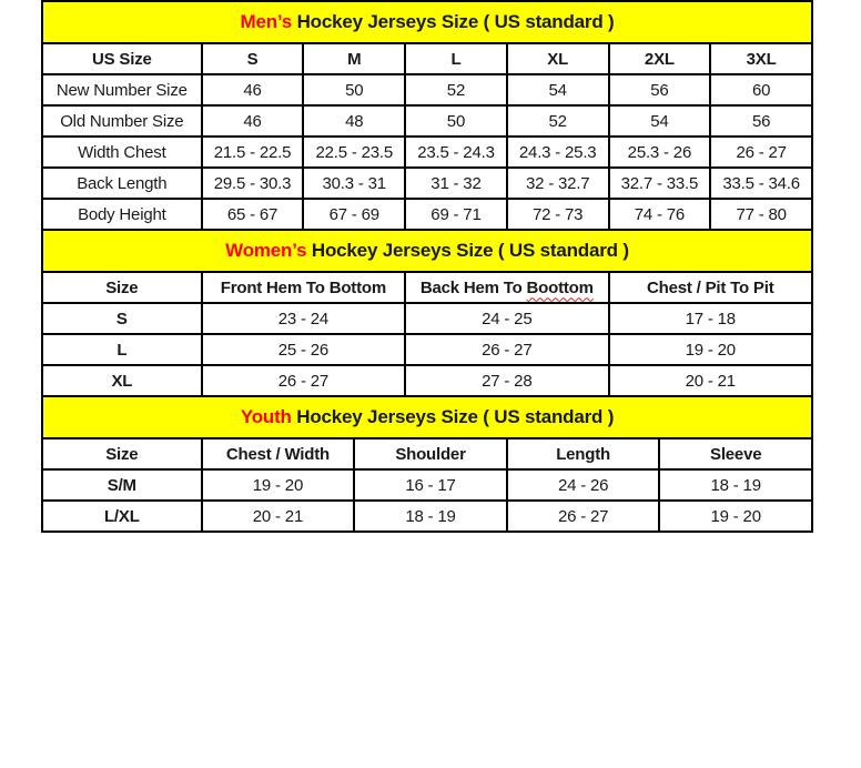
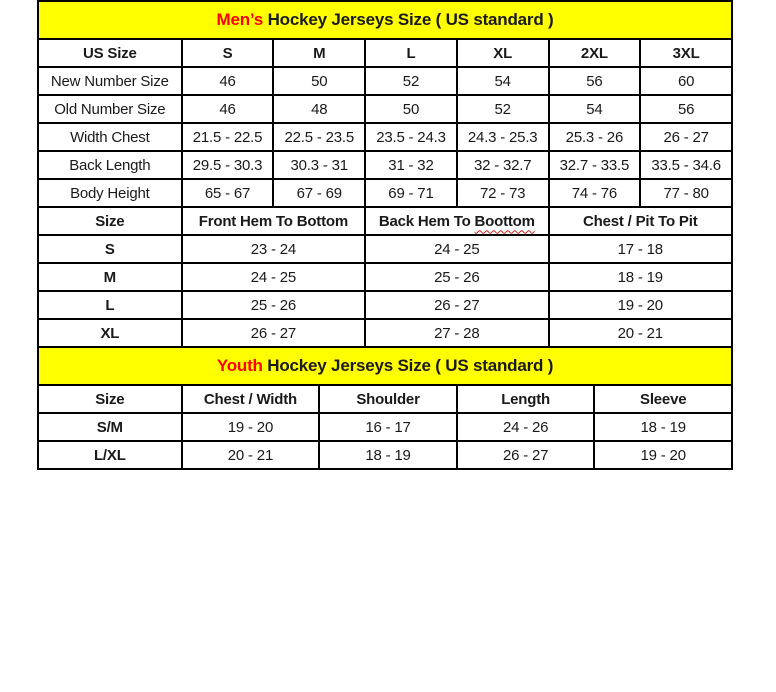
  Men’s Hockey Jerseys Size ( US standard )
  US Size	S	M	L	XL	2XL	3XL
  New Number Size	46	50	52	54	56	60
  Old Number Size	46	48	50	52	54	56
  Width Chest	21.5 - 22.5	22.5 - 23.5	23.5 - 24.3	24.3 - 25.3	25.3 - 26	26 - 27
  Back Length	29.5 - 30.3	30.3 - 31	31 - 32	32 - 32.7	32.7 - 33.5	33.5 - 34.6
  Body Height	65 - 67	67 - 69	69 - 71	72 - 73	74 - 76	77 - 80
- Women’s Hockey Jerseys Size ( US standard )
  Size	Front Hem To Bottom	Back Hem To Boottom	Chest / Pit To Pit
  S	23 - 24	24 - 25	17 - 18
+ M	24 - 25	25 - 26	18 - 19
  L	25 - 26	26 - 27	19 - 20
  XL	26 - 27	27 - 28	20 - 21
  Youth Hockey Jerseys Size ( US standard )
  Size	Chest / Width	Shoulder	Length	Sleeve
  S/M	19 - 20	16 - 17	24 - 26	18 - 19
  L/XL	20 - 21	18 - 19	26 - 27	19 - 20
